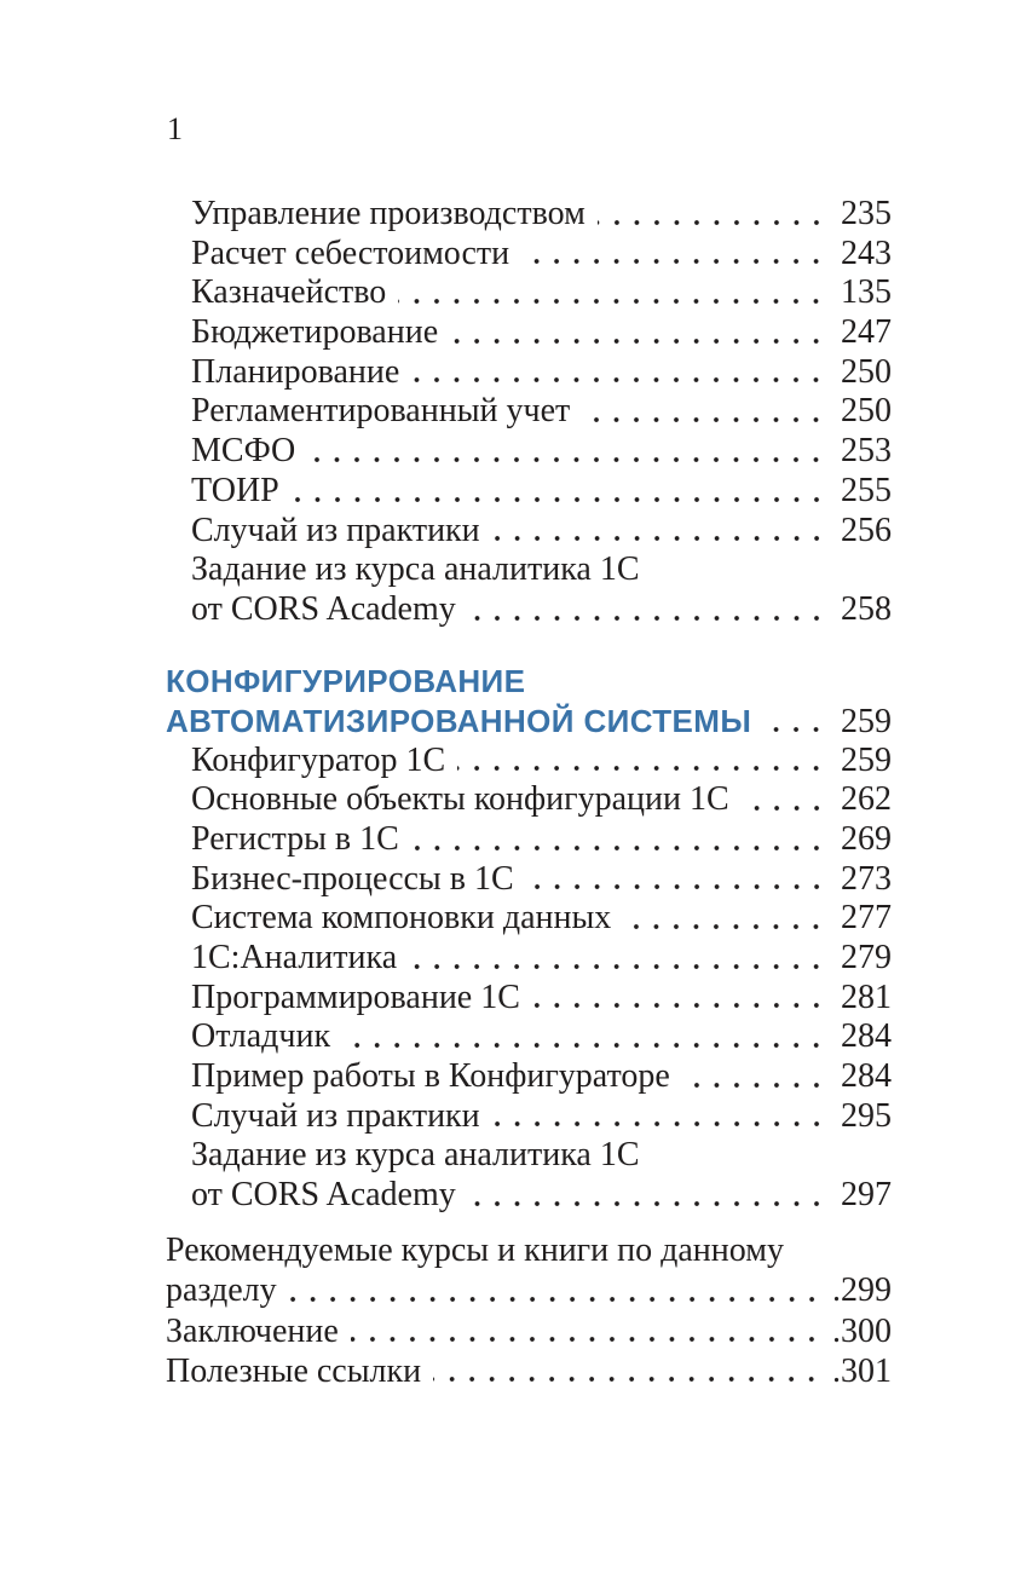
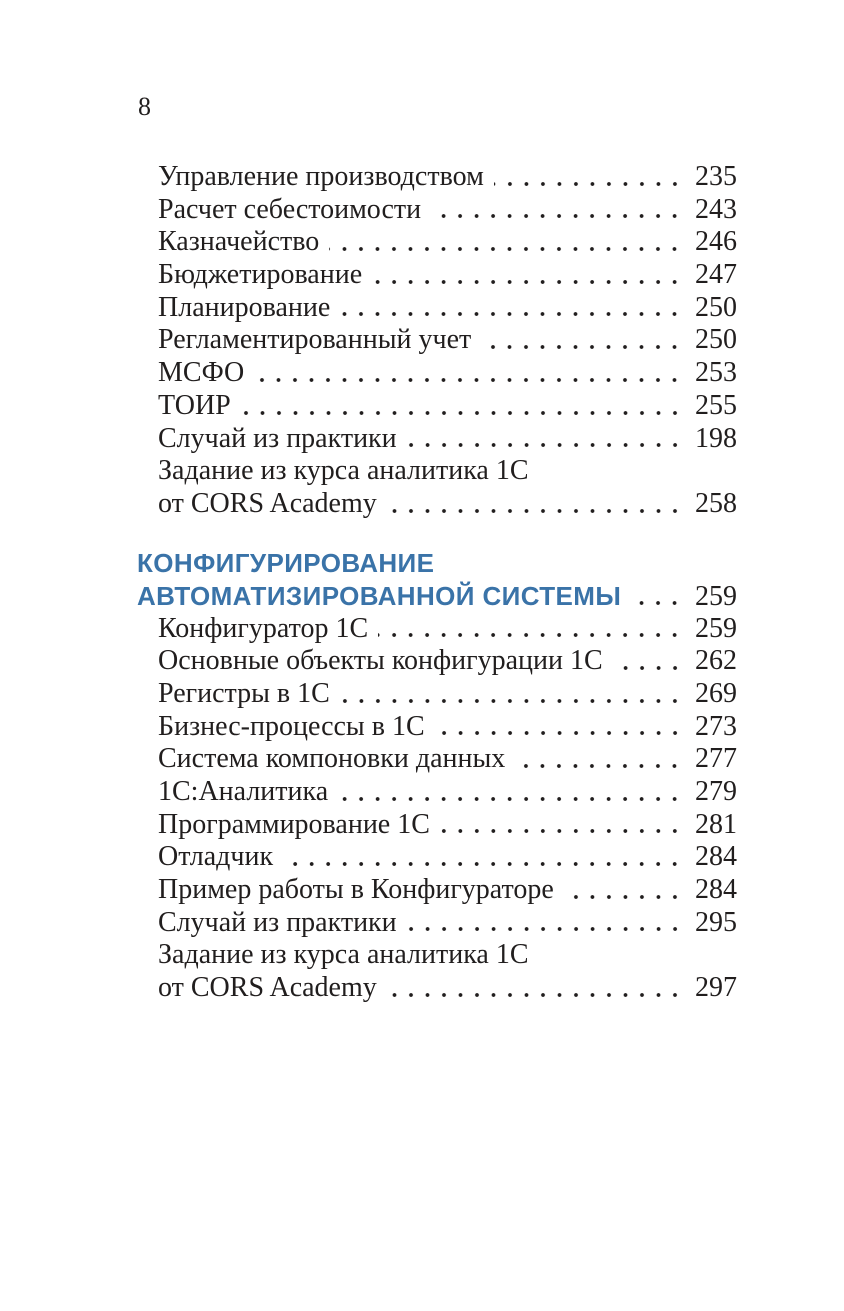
- 1
+ 8
  Управление производством
  235
  Расчет себестоимости
  243
  Казначейство
- 135
+ 246
  Бюджетирование
  247
  Планирование
  250
  Регламентированный учет
  250
  МСФО
  253
  ТОИР
  255
  Случай из практики
- 256
+ 198
  Задание из курса аналитика 1С
  от CORS Academy
  258
  КОНФИГУРИРОВАНИЕ
  АВТОМАТИЗИРОВАННОЙ СИСТЕМЫ
  259
  Конфигуратор 1С
  259
  Основные объекты конфигурации 1С
  262
  Регистры в 1С
  269
  Бизнес-процессы в 1С
  273
  Система компоновки данных
  277
  1С:Аналитика
  279
  Программирование 1С
  281
  Отладчик
  284
  Пример работы в Конфигураторе
  284
  Случай из практики
  295
  Задание из курса аналитика 1С
  от CORS Academy
  297
- Рекомендуемые курсы и книги по данному
- разделу
- .299
- Заключение
- .300
- Полезные ссылки
- .301
